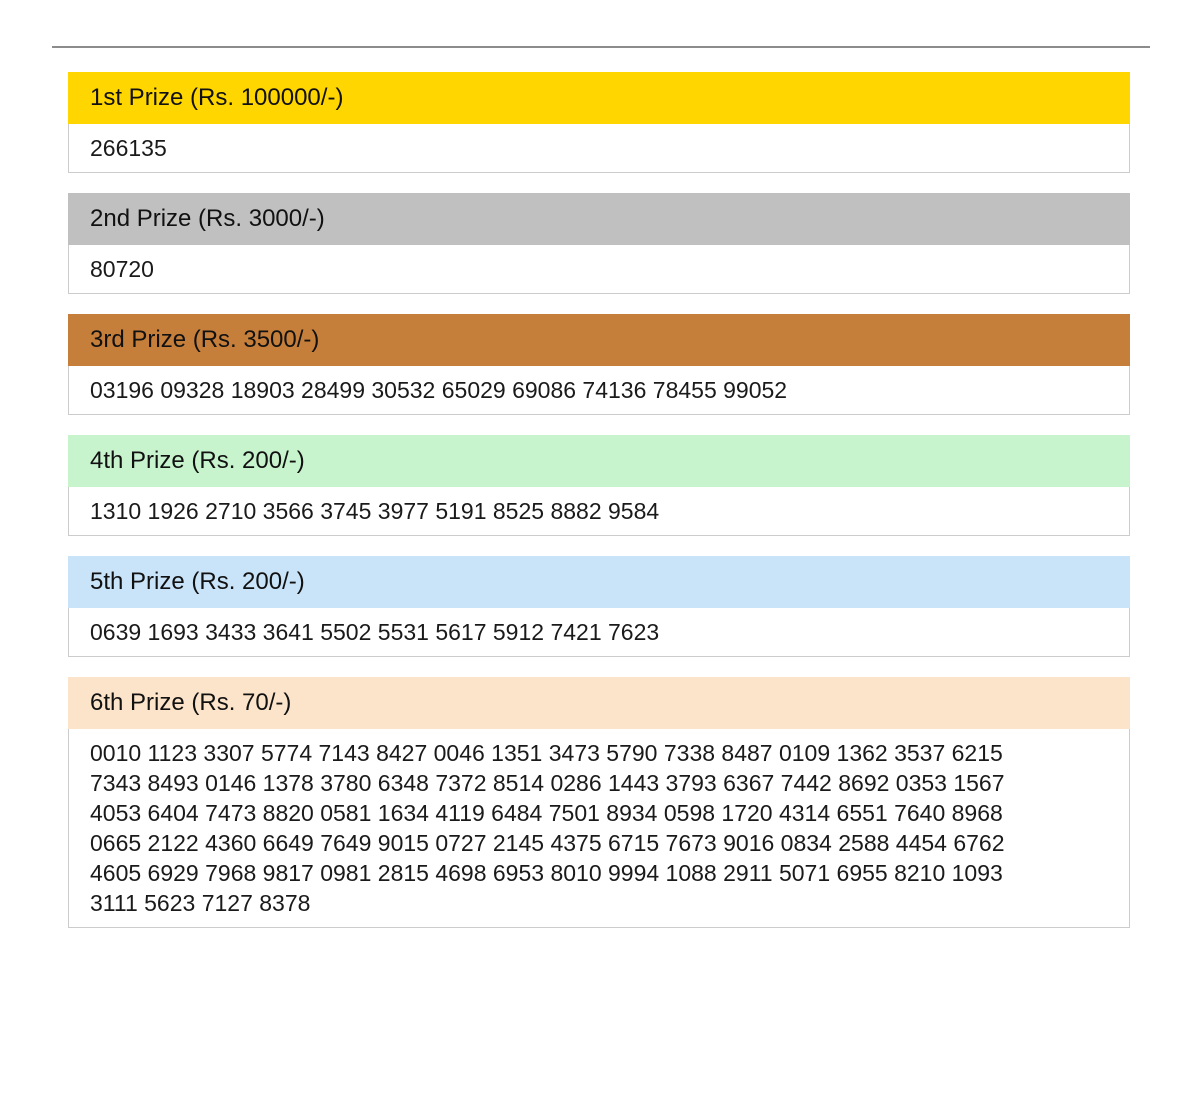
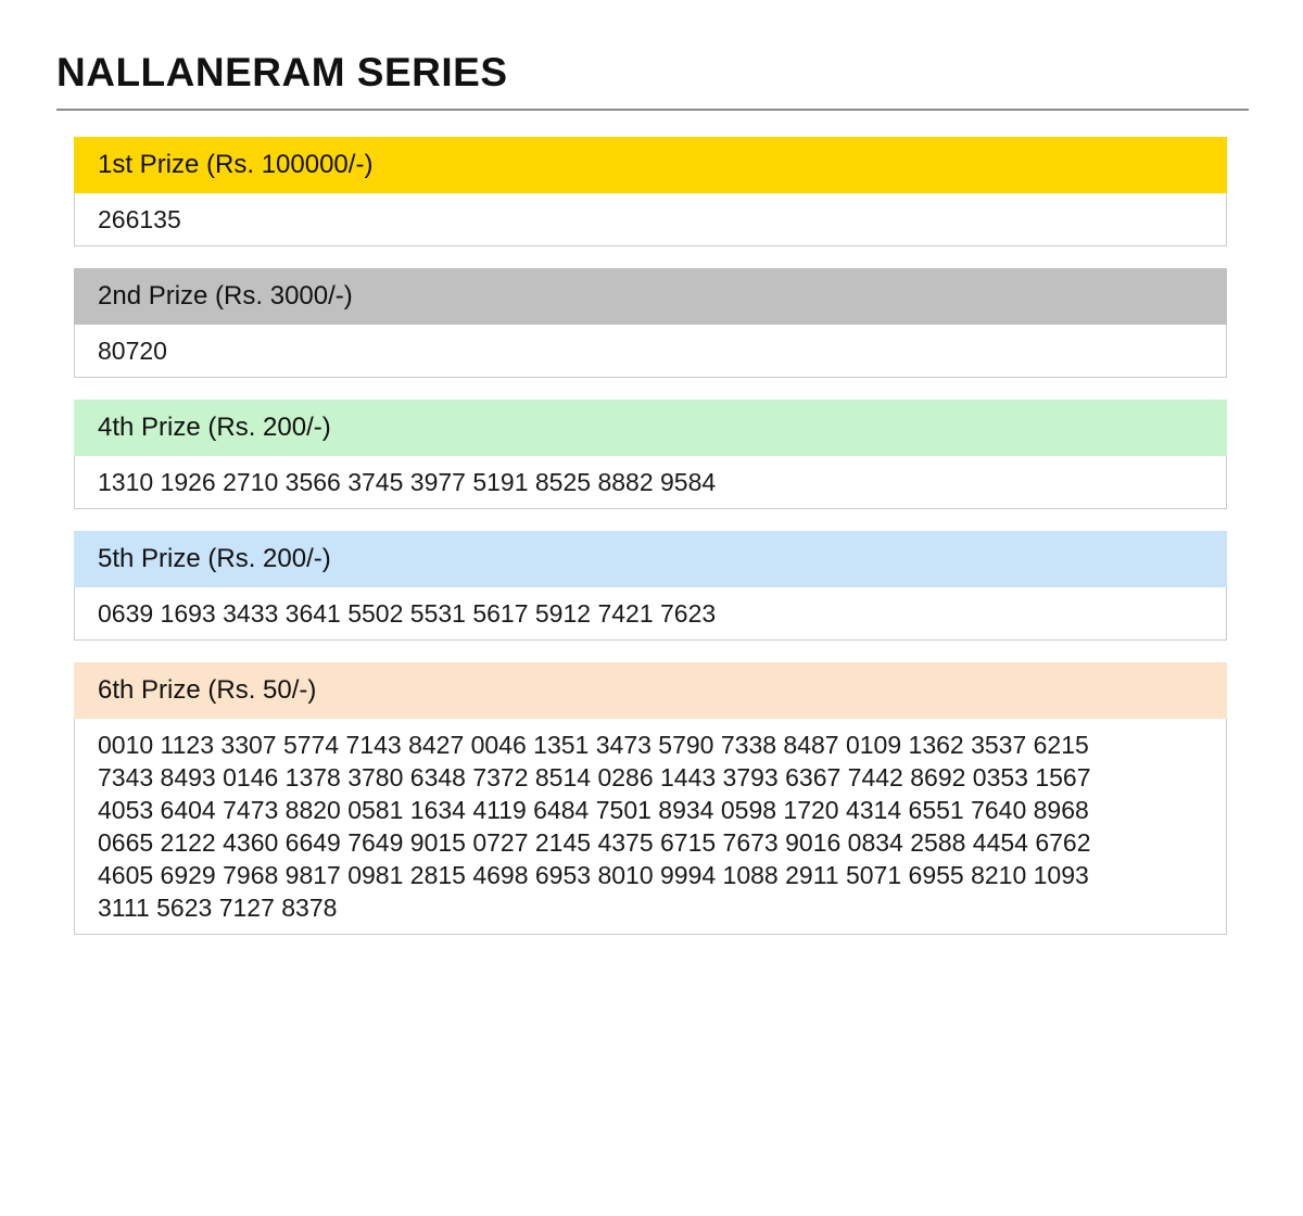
+ NALLANERAM SERIES
  1st Prize (Rs. 100000/-)
  266135
  2nd Prize (Rs. 3000/-)
  80720
- 3rd Prize (Rs. 3500/-)
- 03196 09328 18903 28499 30532 65029 69086 74136 78455 99052
  4th Prize (Rs. 200/-)
  1310 1926 2710 3566 3745 3977 5191 8525 8882 9584
  5th Prize (Rs. 200/-)
  0639 1693 3433 3641 5502 5531 5617 5912 7421 7623
- 6th Prize (Rs. 70/-)
+ 6th Prize (Rs. 50/-)
  0010 1123 3307 5774 7143 8427 0046 1351 3473 5790 7338 8487 0109 1362 3537 6215
  7343 8493 0146 1378 3780 6348 7372 8514 0286 1443 3793 6367 7442 8692 0353 1567
  4053 6404 7473 8820 0581 1634 4119 6484 7501 8934 0598 1720 4314 6551 7640 8968
  0665 2122 4360 6649 7649 9015 0727 2145 4375 6715 7673 9016 0834 2588 4454 6762
  4605 6929 7968 9817 0981 2815 4698 6953 8010 9994 1088 2911 5071 6955 8210 1093
  3111 5623 7127 8378
